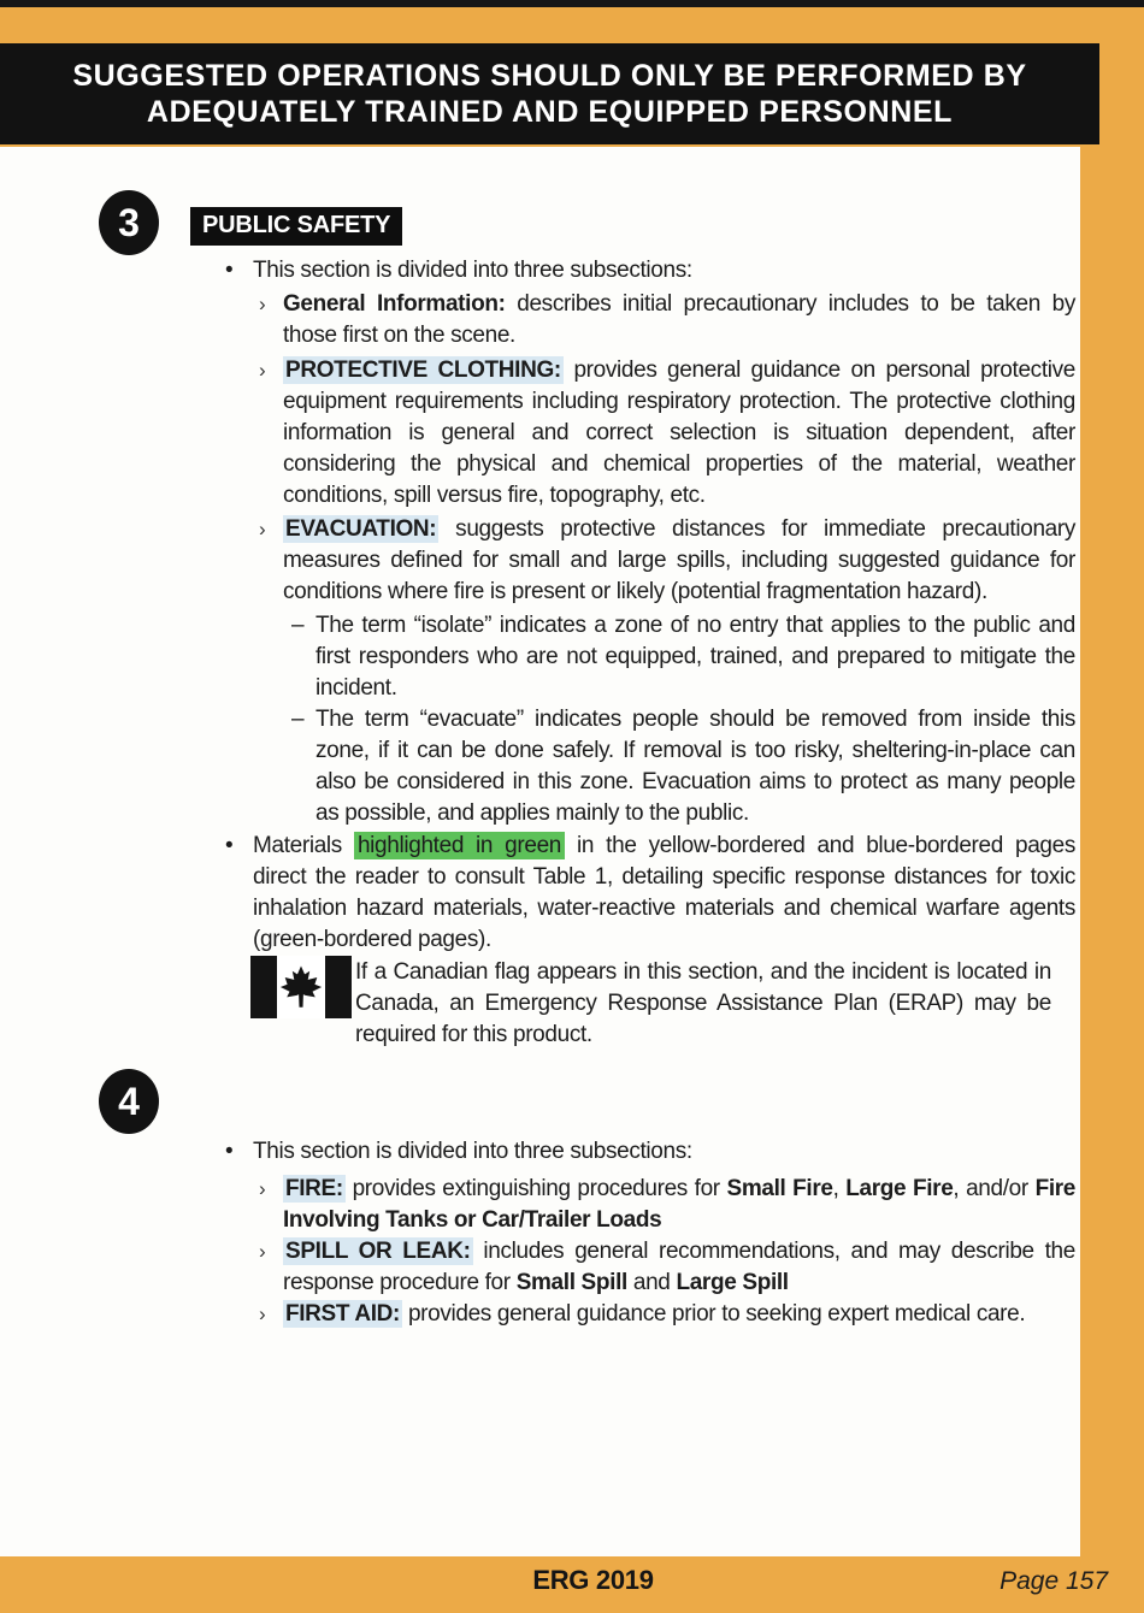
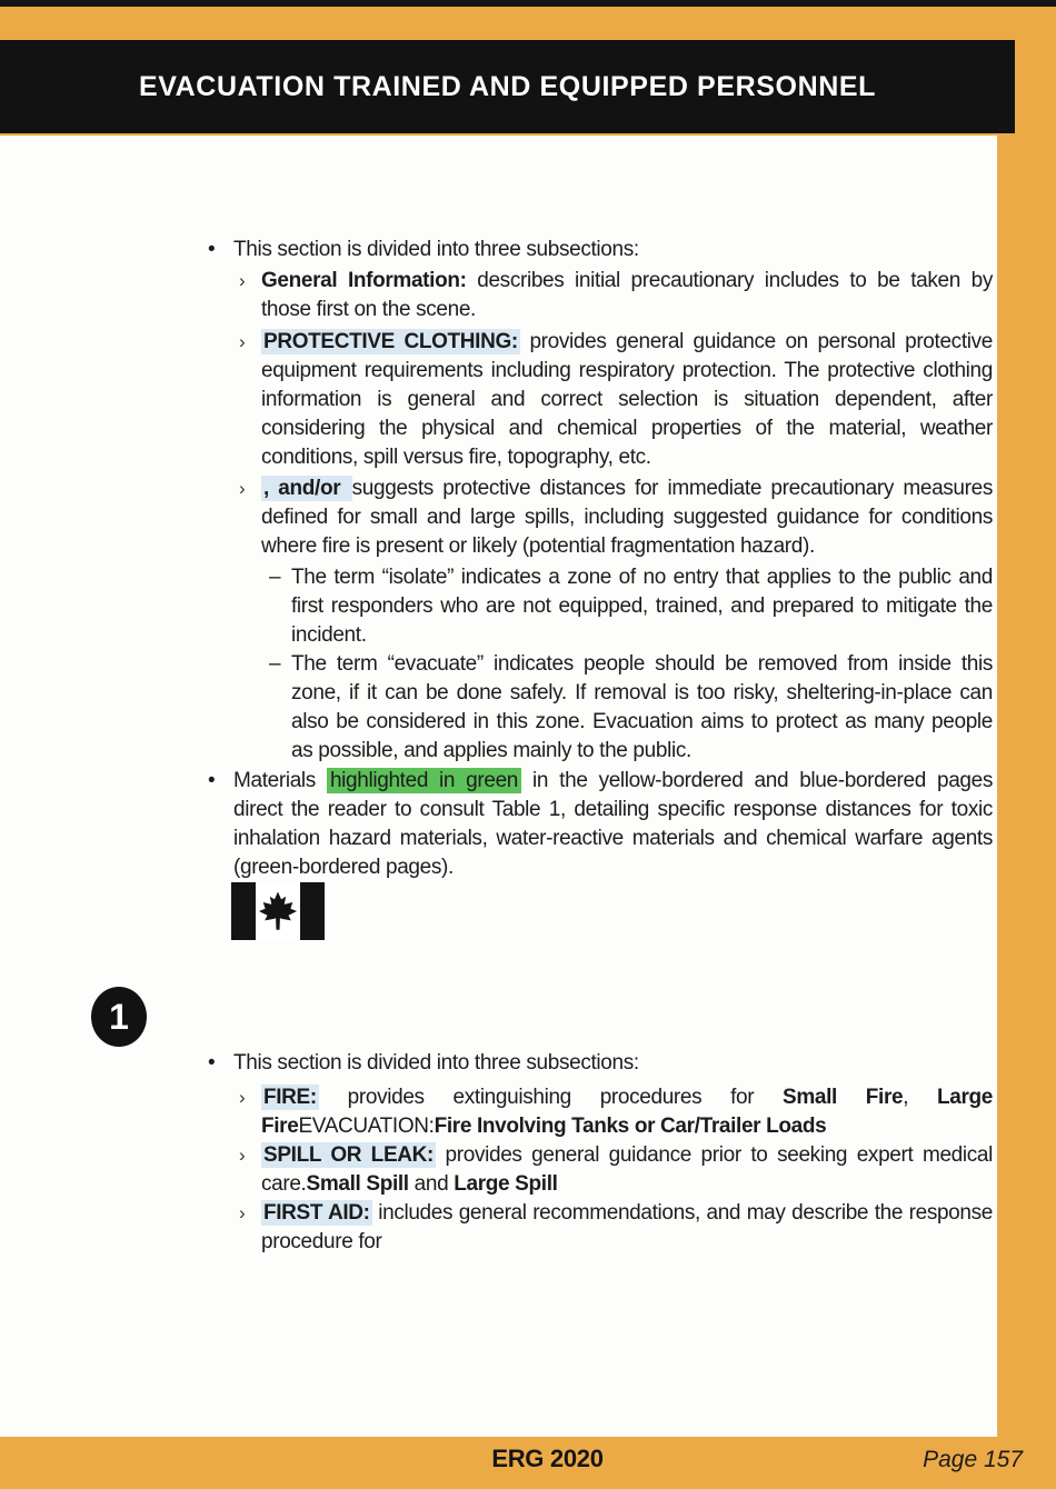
- SUGGESTED OPERATIONS SHOULD ONLY BE PERFORMED BY
- ADEQUATELY TRAINED AND EQUIPPED PERSONNEL
+ EVACUATION TRAINED AND EQUIPPED PERSONNEL
- 3
- PUBLIC SAFETY
  •
  This section is divided into three subsections:
  ›
  General Information: describes initial precautionary includes to be taken by those first on the scene.
  ›
  PROTECTIVE CLOTHING: provides general guidance on personal protective equipment requirements including respiratory protection. The protective clothing information is general and correct selection is situation dependent, after considering the physical and chemical properties of the material, weather conditions, spill versus fire, topography, etc.
  ›
- EVACUATION: suggests protective distances for immediate precautionary measures defined for small and large spills, including suggested guidance for conditions where fire is present or likely (potential fragmentation hazard).
+ , and/or suggests protective distances for immediate precautionary measures defined for small and large spills, including suggested guidance for conditions where fire is present or likely (potential fragmentation hazard).
  –
  The term “isolate” indicates a zone of no entry that applies to the public and first responders who are not equipped, trained, and prepared to mitigate the incident.
  –
  The term “evacuate” indicates people should be removed from inside this zone, if it can be done safely. If removal is too risky, sheltering-in-place can also be considered in this zone. Evacuation aims to protect as many people as possible, and applies mainly to the public.
  •
  Materials highlighted in green in the yellow-bordered and blue-bordered pages direct the reader to consult Table 1, detailing specific response distances for toxic inhalation hazard materials, water-reactive materials and chemical warfare agents (green-bordered pages).
- If a Canadian flag appears in this section, and the incident is located in Canada, an Emergency Response Assistance Plan (ERAP) may be required for this product.
- 4
+ 1
  •
  This section is divided into three subsections:
  ›
- FIRE: provides extinguishing procedures for Small Fire, Large Fire, and/or Fire Involving Tanks or Car/Trailer Loads
+ FIRE: provides extinguishing procedures for Small Fire, Large FireEVACUATION:Fire Involving Tanks or Car/Trailer Loads
  ›
- SPILL OR LEAK: includes general recommendations, and may describe the response procedure for Small Spill and Large Spill
+ SPILL OR LEAK: provides general guidance prior to seeking expert medical care.Small Spill and Large Spill
  ›
- FIRST AID: provides general guidance prior to seeking expert medical care.
+ FIRST AID: includes general recommendations, and may describe the response procedure for
- ERG 2019
+ ERG 2020
  Page 157
